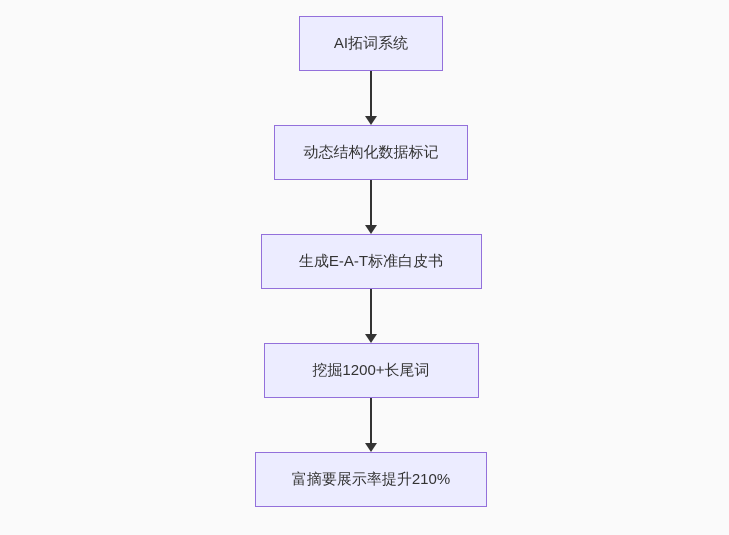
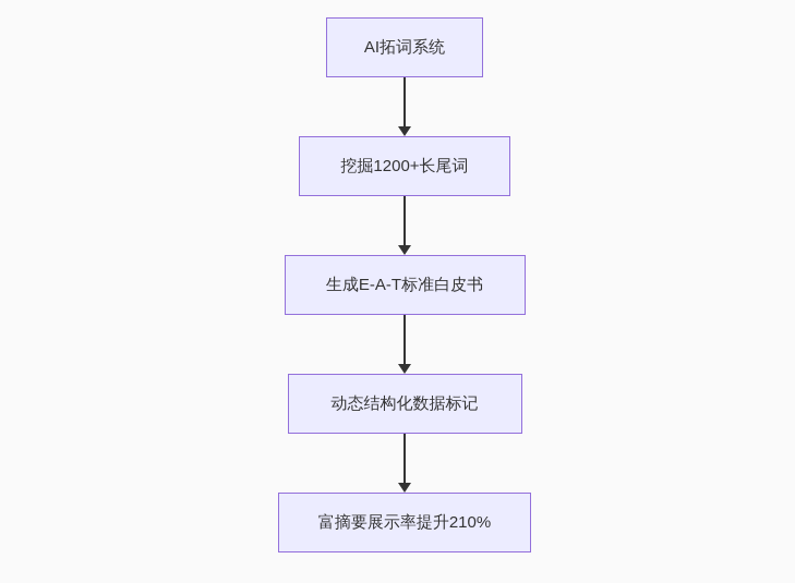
  AI拓词系统
- 动态结构化数据标记
+ 挖掘1200+长尾词
  生成E-A-T标准白皮书
- 挖掘1200+长尾词
+ 动态结构化数据标记
  富摘要展示率提升210%
